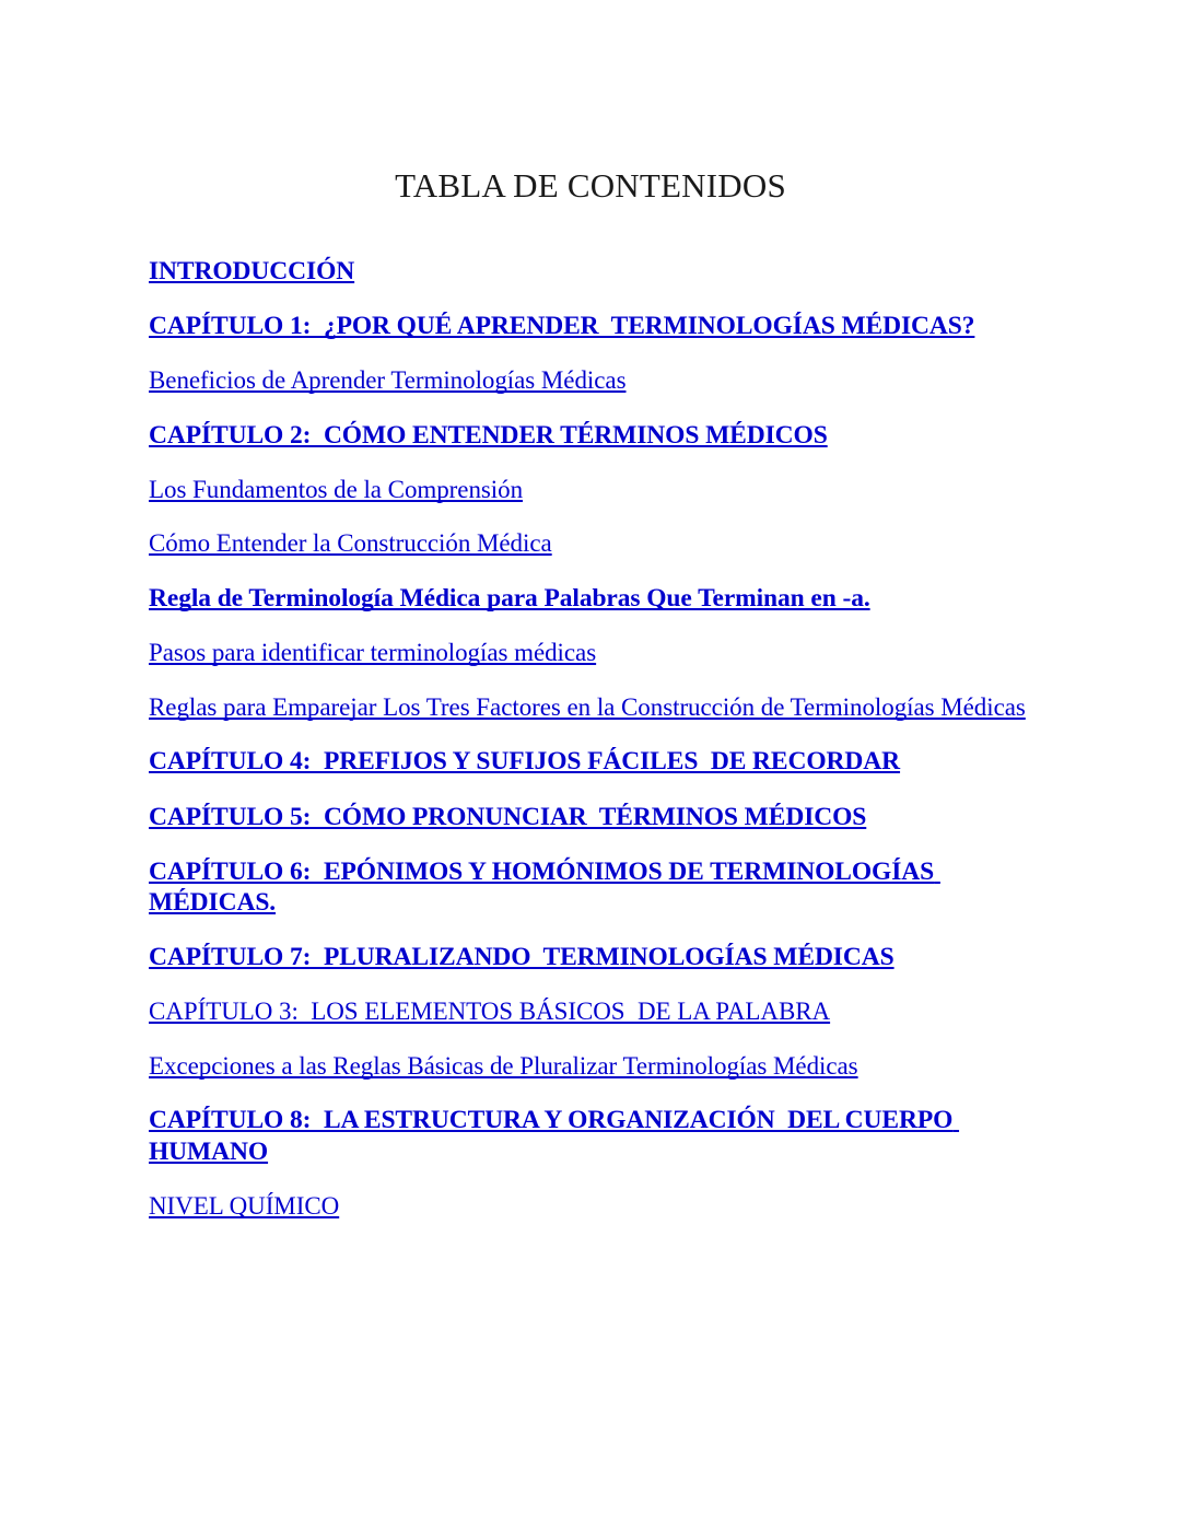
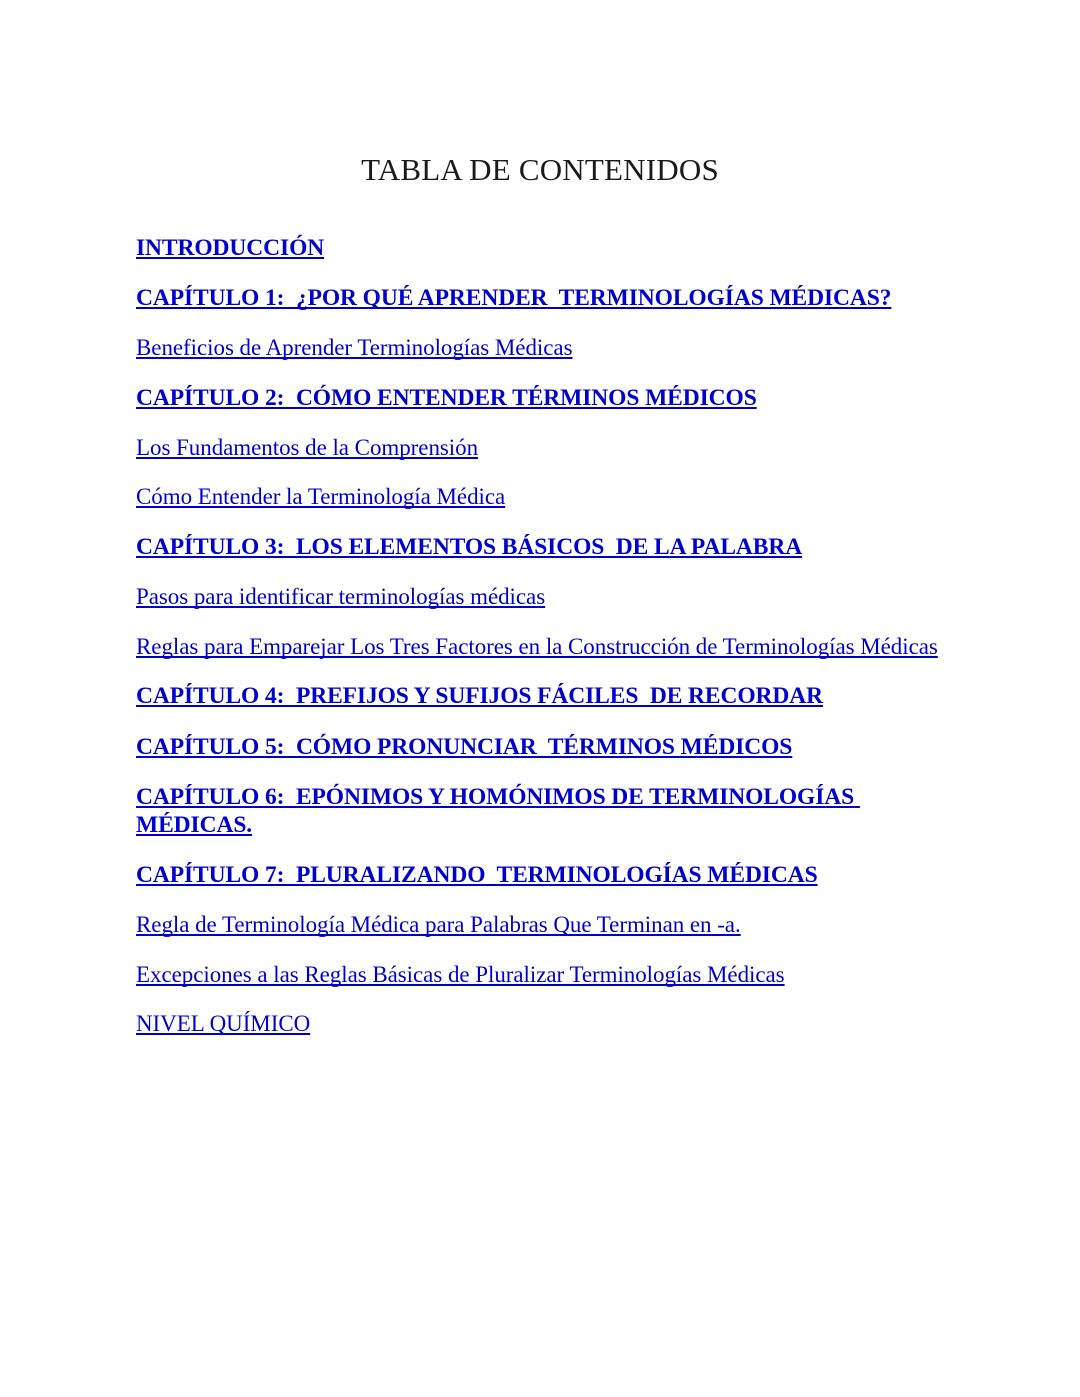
  TABLA DE CONTENIDOS
  INTRODUCCIÓN
  CAPÍTULO 1: ¿POR QUÉ APRENDER TERMINOLOGÍAS MÉDICAS?
  Beneficios de Aprender Terminologías Médicas
  CAPÍTULO 2: CÓMO ENTENDER TÉRMINOS MÉDICOS
  Los Fundamentos de la Comprensión
- Cómo Entender la Construcción Médica
+ Cómo Entender la Terminología Médica
- Regla de Terminología Médica para Palabras Que Terminan en -a.
+ CAPÍTULO 3: LOS ELEMENTOS BÁSICOS DE LA PALABRA
  Pasos para identificar terminologías médicas
  Reglas para Emparejar Los Tres Factores en la Construcción de Terminologías Médicas
  CAPÍTULO 4: PREFIJOS Y SUFIJOS FÁCILES DE RECORDAR
  CAPÍTULO 5: CÓMO PRONUNCIAR TÉRMINOS MÉDICOS
  CAPÍTULO 6: EPÓNIMOS Y HOMÓNIMOS DE TERMINOLOGÍAS MÉDICAS.
  CAPÍTULO 7: PLURALIZANDO TERMINOLOGÍAS MÉDICAS
- CAPÍTULO 3: LOS ELEMENTOS BÁSICOS DE LA PALABRA
+ Regla de Terminología Médica para Palabras Que Terminan en -a.
  Excepciones a las Reglas Básicas de Pluralizar Terminologías Médicas
- CAPÍTULO 8: LA ESTRUCTURA Y ORGANIZACIÓN DEL CUERPO HUMANO
  NIVEL QUÍMICO
